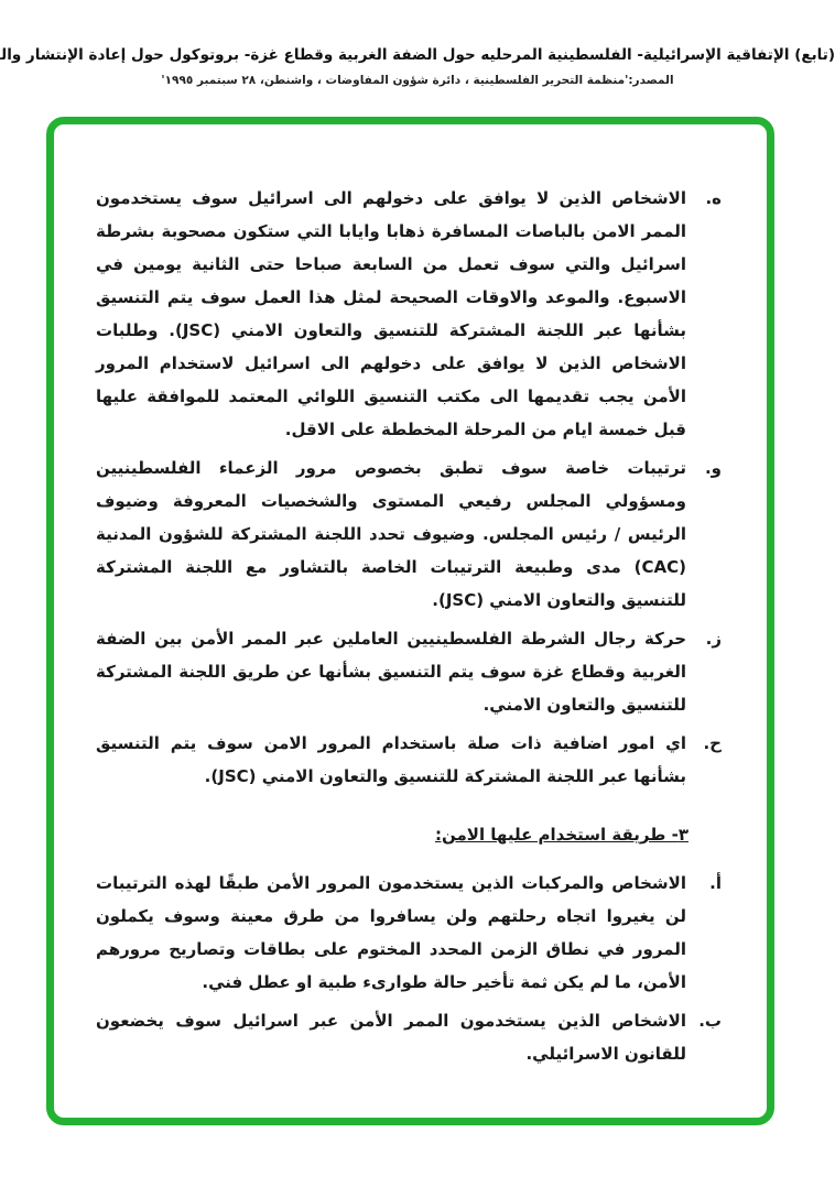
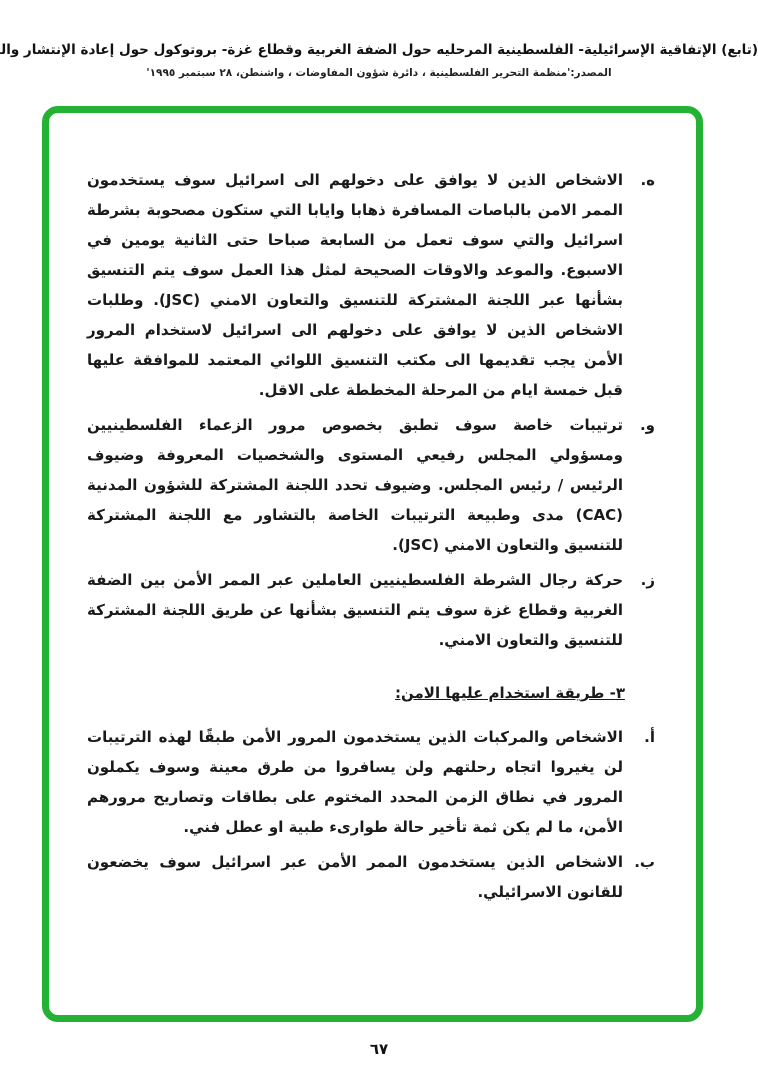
  (تابع) الإتفاقية الإسرائيلية- الفلسطينية المرحليه حول الضفة الغربية وقطاع غزة- بروتوكول حول إعادة الإنتشار وال
  المصدر:'منظمة التحرير الفلسطينية ، دائرة شؤون المفاوضات ، واشنطن، ٢٨ سبتمبر ١٩٩٥'
  ه.
  الاشخاص الذين لا يوافق على دخولهم الى اسرائيل سوف يستخدمون الممر الامن بالباصات المسافرة ذهابا وايابا التي ستكون مصحوبة بشرطة اسرائيل والتي سوف تعمل من السابعة صباحا حتى الثانية يومين في الاسبوع. والموعد والاوقات الصحيحة لمثل هذا العمل سوف يتم التنسيق بشأنها عبر اللجنة المشتركة للتنسيق والتعاون الامني (JSC). وطلبات الاشخاص الذين لا يوافق على دخولهم الى اسرائيل لاستخدام المرور الأمن يجب تقديمها الى مكتب التنسيق اللوائي المعتمد للموافقة عليها قبل خمسة ايام من المرحلة المخططة على الاقل.
  و.
  ترتيبات خاصة سوف تطبق بخصوص مرور الزعماء الفلسطينيين ومسؤولي المجلس رفيعي المستوى والشخصيات المعروفة وضيوف الرئيس / رئيس المجلس. وضيوف تحدد اللجنة المشتركة للشؤون المدنية (CAC) مدى وطبيعة الترتيبات الخاصة بالتشاور مع اللجنة المشتركة للتنسيق والتعاون الامني (JSC).
  ز.
  حركة رجال الشرطة الفلسطينيين العاملين عبر الممر الأمن بين الضفة الغربية وقطاع غزة سوف يتم التنسيق بشأنها عن طريق اللجنة المشتركة للتنسيق والتعاون الامني.
- ح.
- اي امور اضافية ذات صلة باستخدام المرور الامن سوف يتم التنسيق بشأنها عبر اللجنة المشتركة للتنسيق والتعاون الامني (JSC).
  ٣- طريقة استخدام عليها الامن:
  أ.
  الاشخاص والمركبات الذين يستخدمون المرور الأمن طبقًا لهذه الترتيبات لن يغيروا اتجاه رحلتهم ولن يسافروا من طرق معينة وسوف يكملون المرور في نطاق الزمن المحدد المختوم على بطاقات وتصاريح مرورهم الأمن، ما لم يكن ثمة تأخير حالة طوارىء طبية او عطل فني.
  ب.
  الاشخاص الذين يستخدمون الممر الأمن عبر اسرائيل سوف يخضعون للقانون الاسرائيلي.
+ ٦٧
